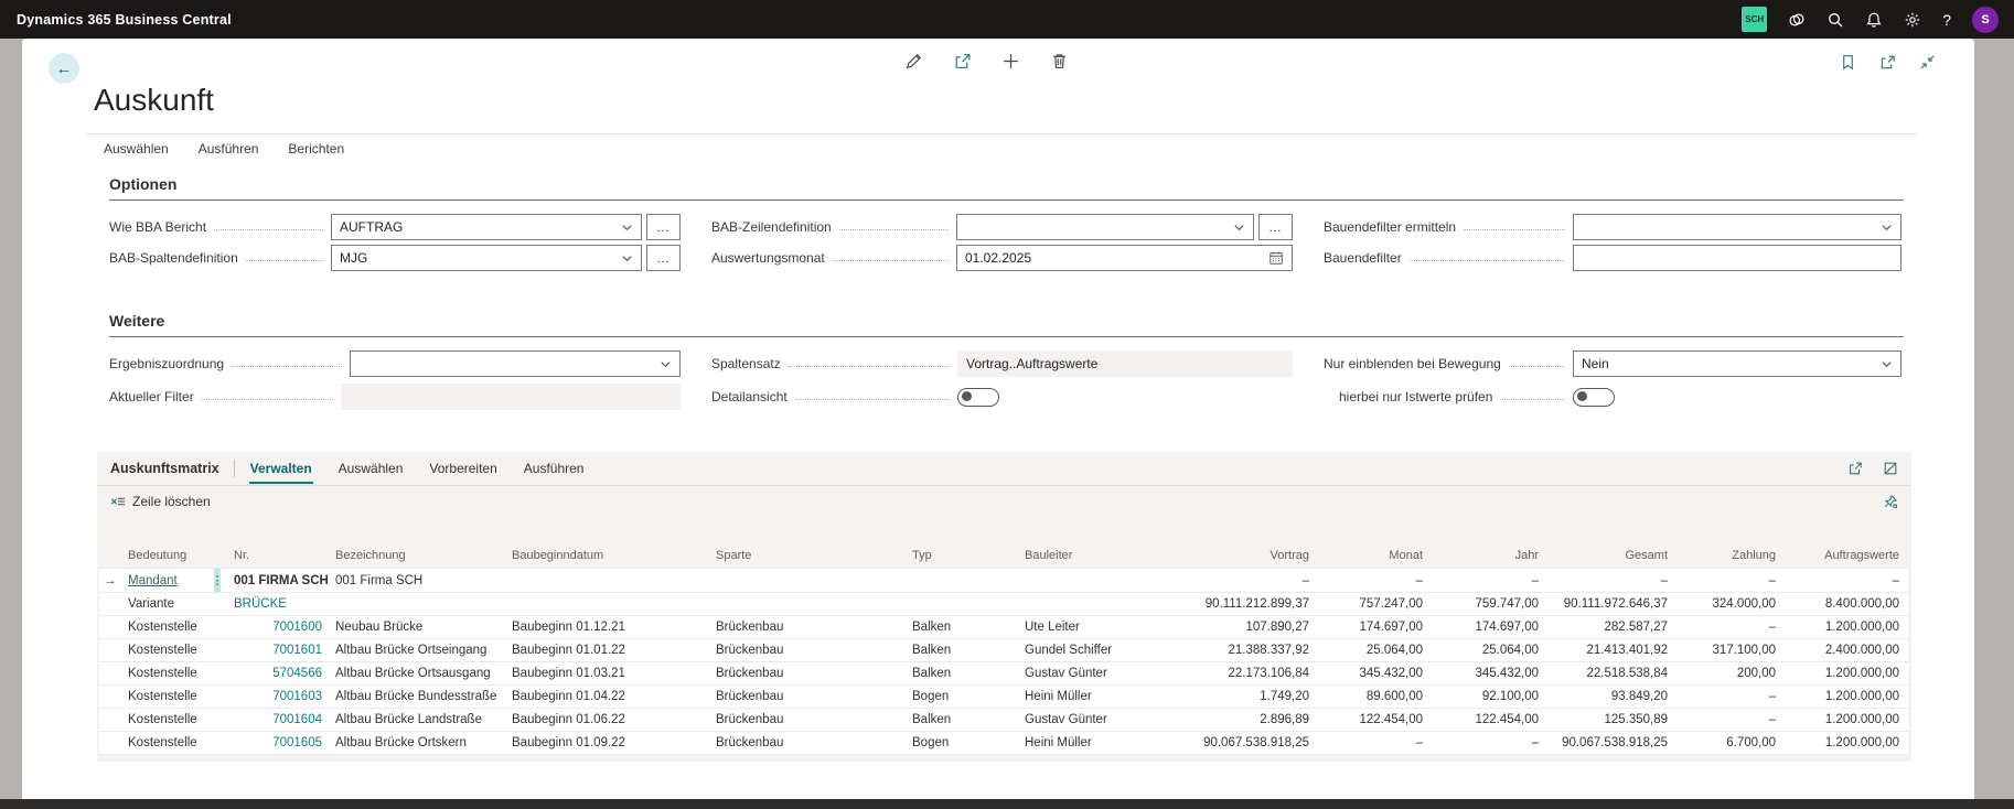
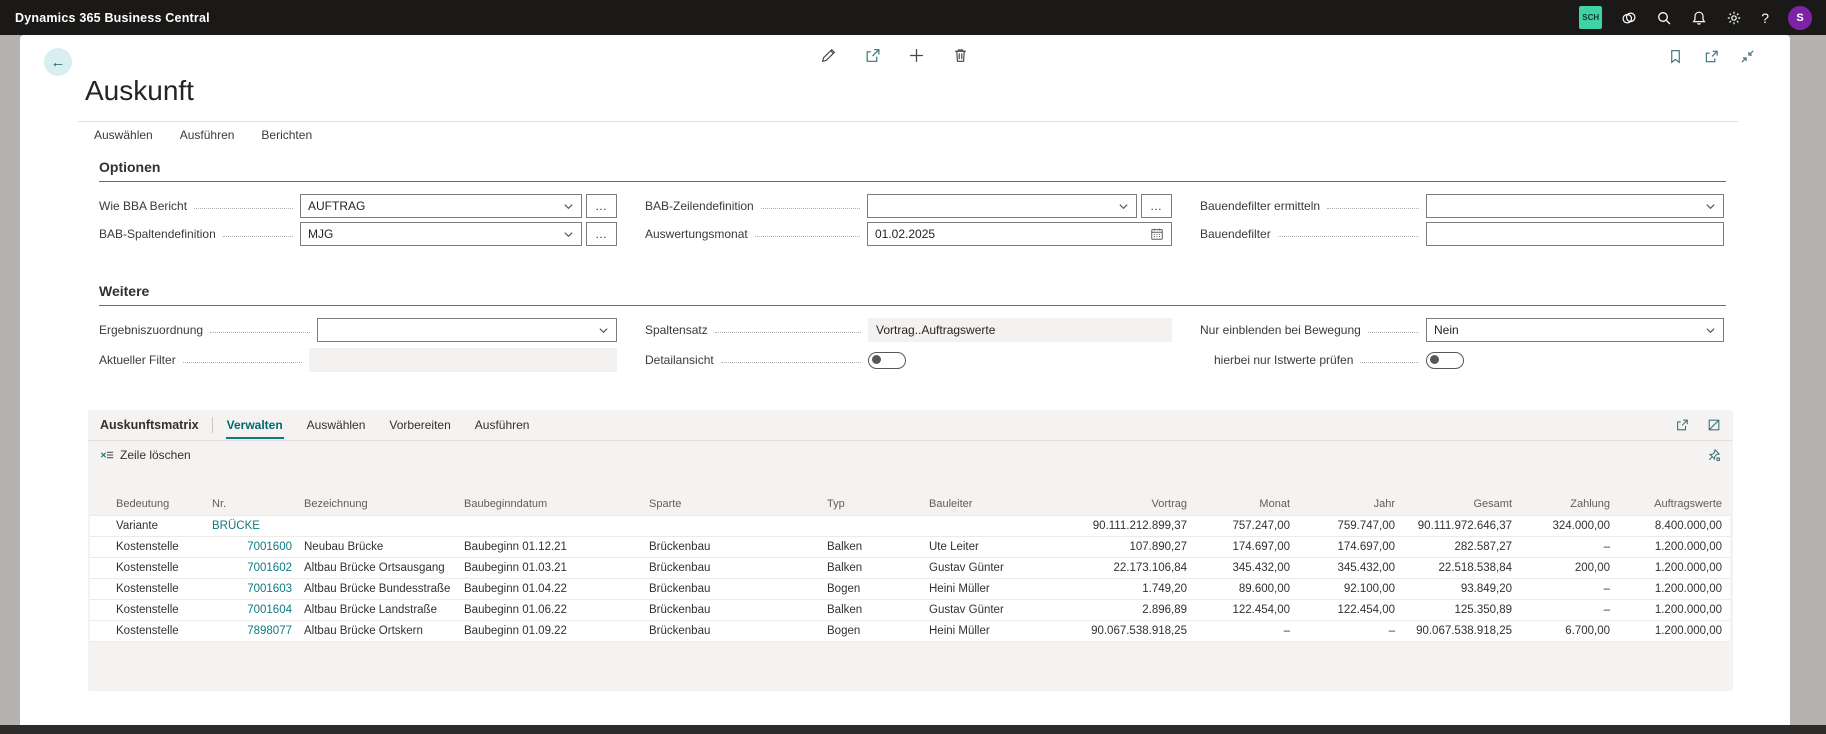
  Dynamics 365 Business Central
  SCH
  ?
  S
  ←
  Auskunft
  Auswählen
  Ausführen
  Berichten
  Optionen
  Wie BBA Bericht
  AUFTRAG
  …
  BAB-Zeilendefinition
  …
  Bauendefilter ermitteln
  BAB-Spaltendefinition
  MJG
  …
  Auswertungsmonat
  01.02.2025
  Bauendefilter
  Weitere
  Ergebniszuordnung
  Spaltensatz
  Vortrag..Auftragswerte
  Nur einblenden bei Bewegung
  Nein
  Aktueller Filter
  Detailansicht
  hierbei nur Istwerte prüfen
  Auskunftsmatrix
  Verwalten
  Auswählen
  Vorbereiten
  Ausführen
  Zeile löschen
  	Bedeutung		Nr.	Bezeichnung	Baubeginndatum	Sparte	Typ	Bauleiter	Vortrag	Monat	Jahr	Gesamt	Zahlung	Auftragswerte
- →	Mandant	⋮	001 FIRMA SCH	001 Firma SCH					–	–	–	–	–	–
  	Variante		BRÜCKE						90.111.212.899,37	757.247,00	759.747,00	90.111.972.646,37	324.000,00	8.400.000,00
  	Kostenstelle		7001600	Neubau Brücke	Baubeginn 01.12.21	Brückenbau	Balken	Ute Leiter	107.890,27	174.697,00	174.697,00	282.587,27	–	1.200.000,00
- 	Kostenstelle		7001601	Altbau Brücke Ortseingang	Baubeginn 01.01.22	Brückenbau	Balken	Gundel Schiffer	21.388.337,92	25.064,00	25.064,00	21.413.401,92	317.100,00	2.400.000,00
- 	Kostenstelle		5704566	Altbau Brücke Ortsausgang	Baubeginn 01.03.21	Brückenbau	Balken	Gustav Günter	22.173.106,84	345.432,00	345.432,00	22.518.538,84	200,00	1.200.000,00
+ 	Kostenstelle		7001602	Altbau Brücke Ortsausgang	Baubeginn 01.03.21	Brückenbau	Balken	Gustav Günter	22.173.106,84	345.432,00	345.432,00	22.518.538,84	200,00	1.200.000,00
  	Kostenstelle		7001603	Altbau Brücke Bundesstraße	Baubeginn 01.04.22	Brückenbau	Bogen	Heini Müller	1.749,20	89.600,00	92.100,00	93.849,20	–	1.200.000,00
  	Kostenstelle		7001604	Altbau Brücke Landstraße	Baubeginn 01.06.22	Brückenbau	Balken	Gustav Günter	2.896,89	122.454,00	122.454,00	125.350,89	–	1.200.000,00
- 	Kostenstelle		7001605	Altbau Brücke Ortskern	Baubeginn 01.09.22	Brückenbau	Bogen	Heini Müller	90.067.538.918,25	–	–	90.067.538.918,25	6.700,00	1.200.000,00
+ 	Kostenstelle		7898077	Altbau Brücke Ortskern	Baubeginn 01.09.22	Brückenbau	Bogen	Heini Müller	90.067.538.918,25	–	–	90.067.538.918,25	6.700,00	1.200.000,00
